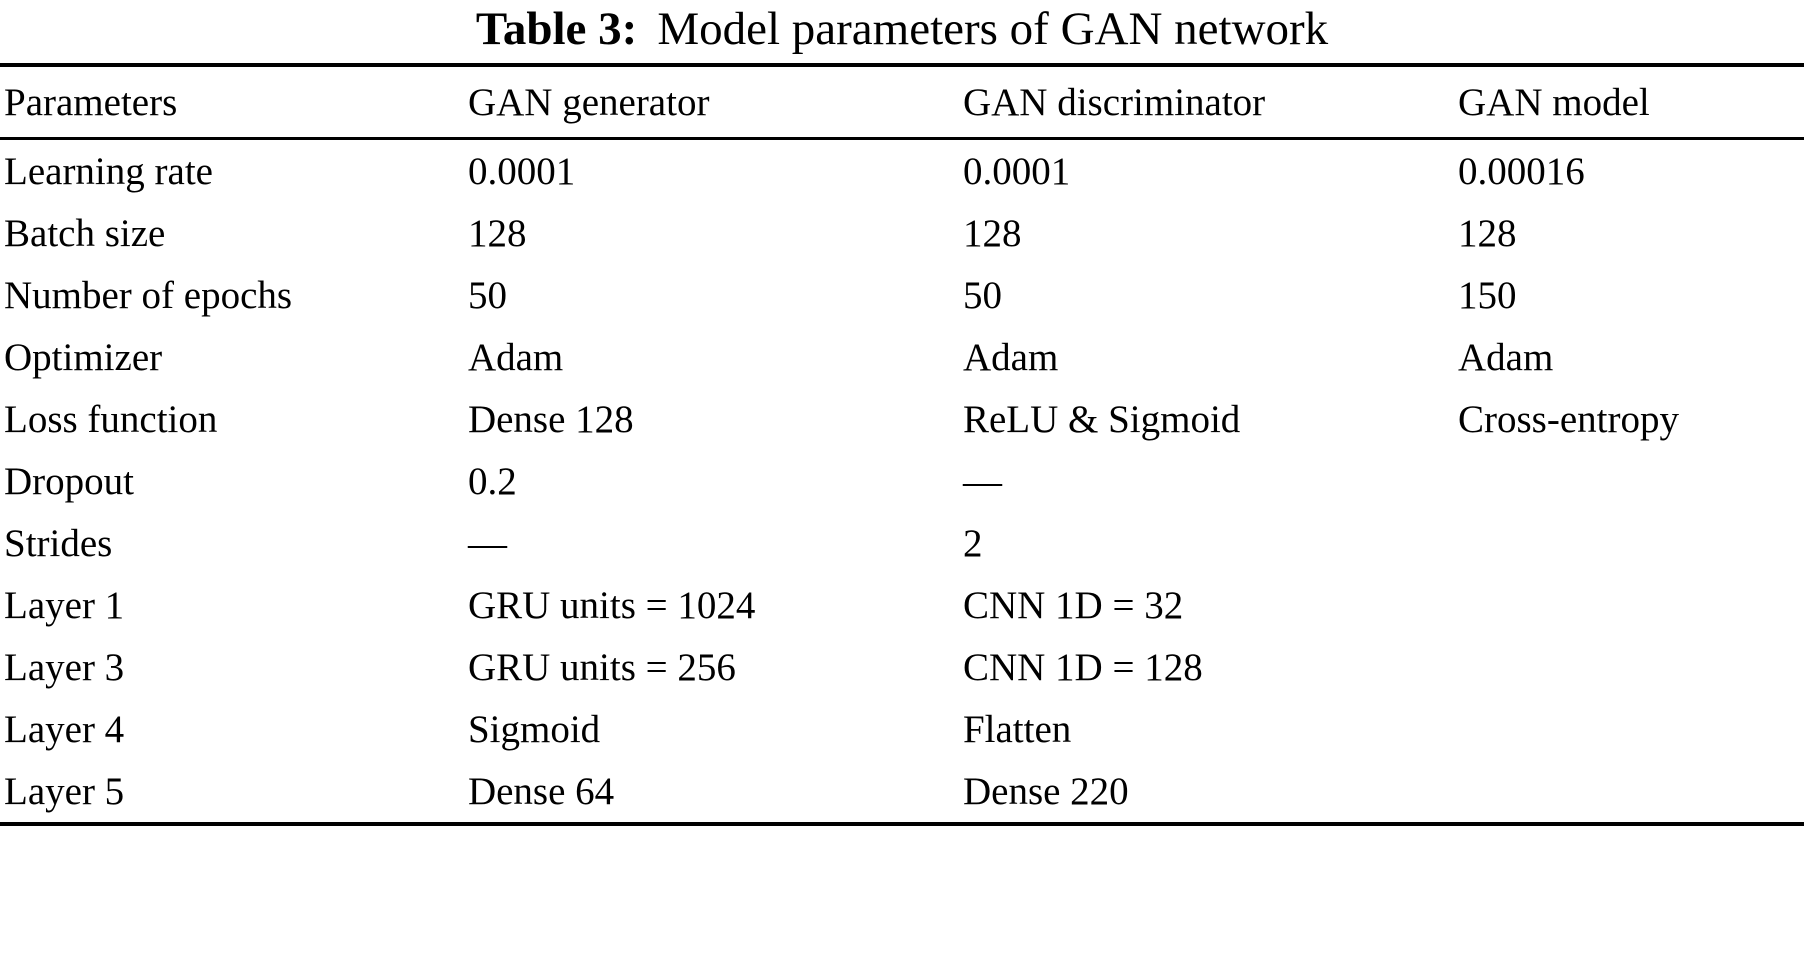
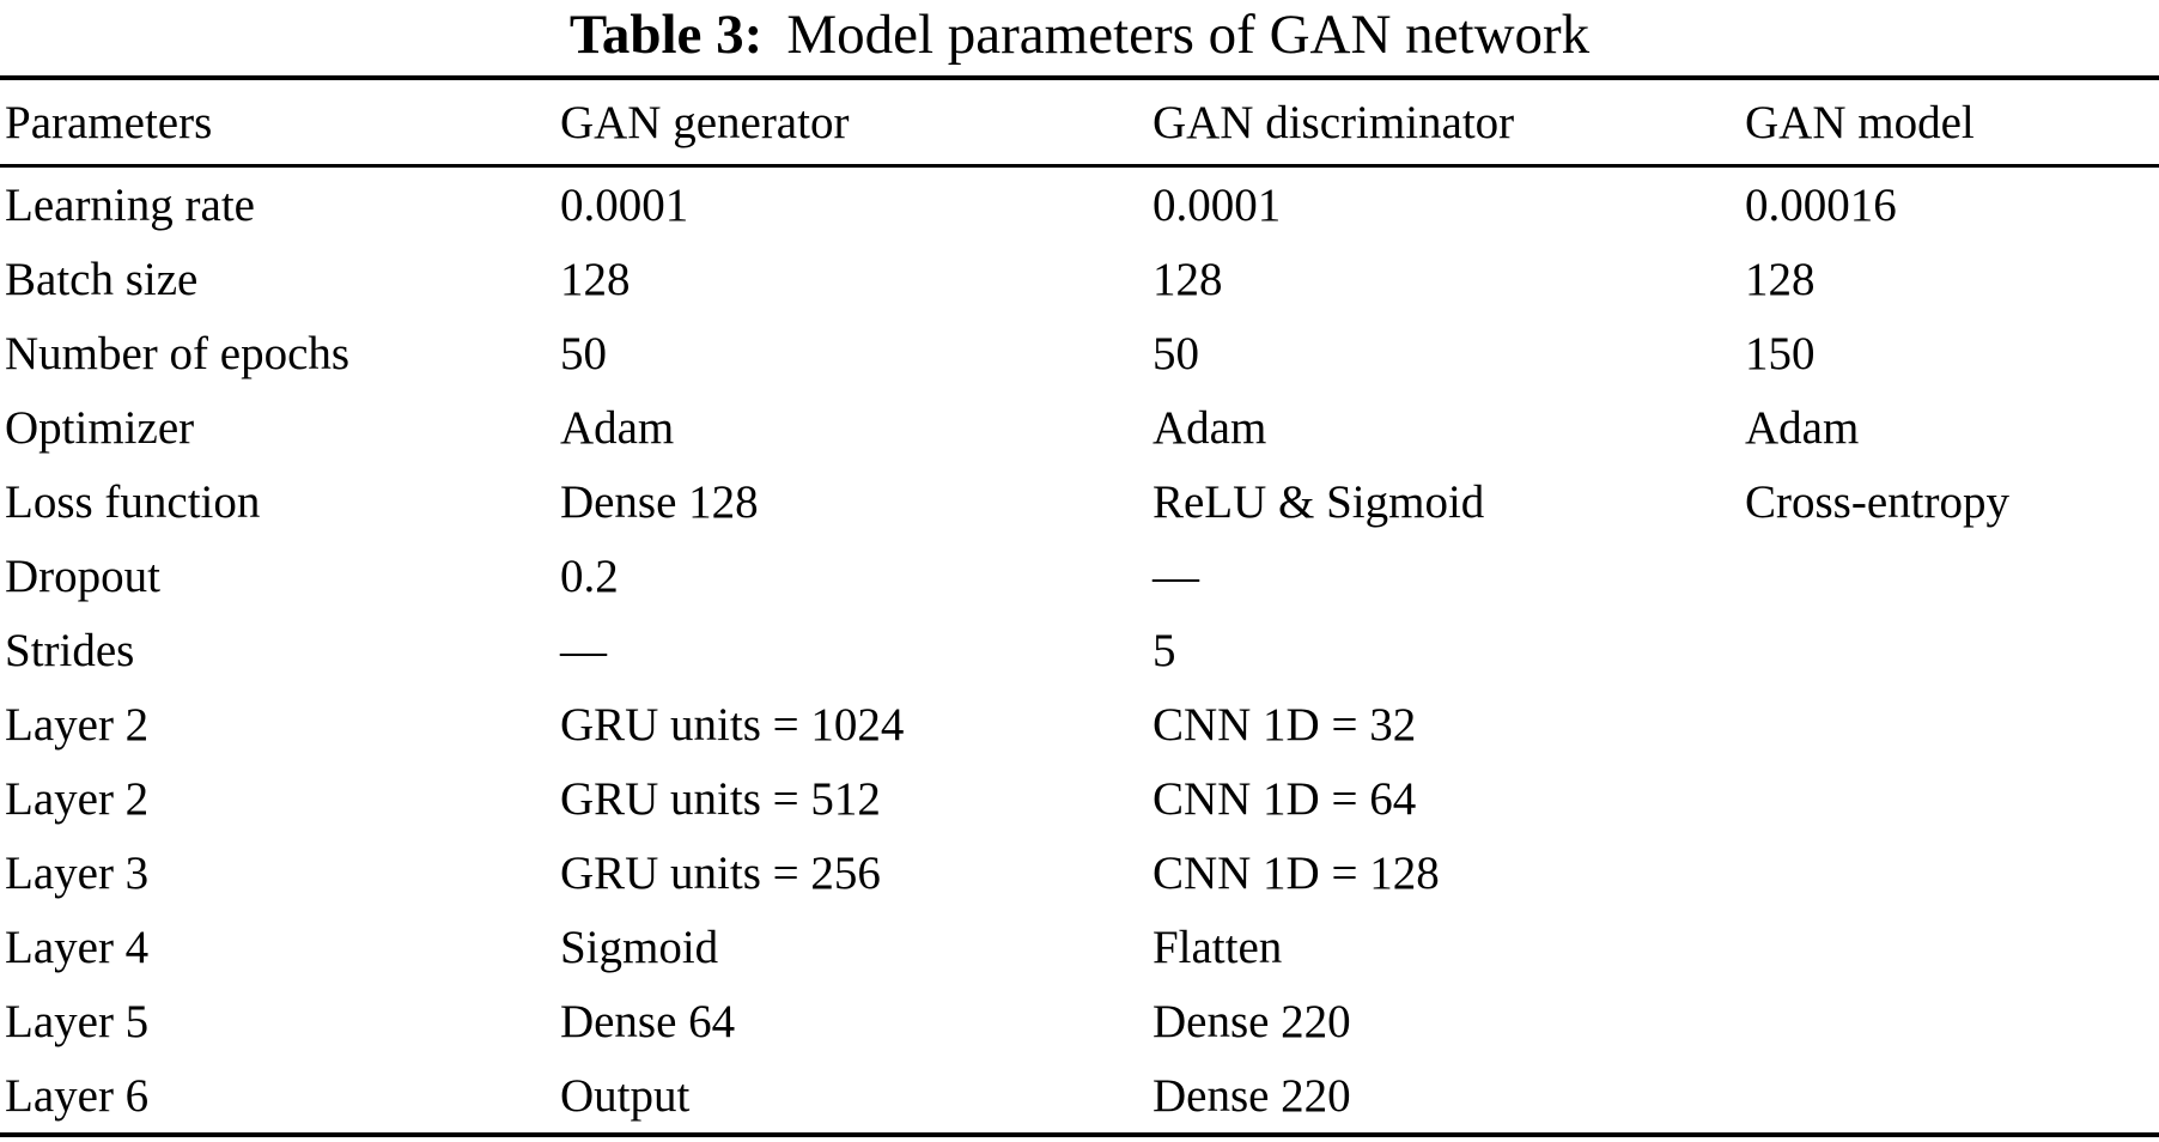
  Table 3: Model parameters of GAN network
  Parameters	GAN generator	GAN discriminator	GAN model
  Learning rate	0.0001	0.0001	0.00016
  Batch size	128	128	128
  Number of epochs	50	50	150
  Optimizer	Adam	Adam	Adam
  Loss function	Dense 128	ReLU & Sigmoid	Cross-entropy
  Dropout	0.2	—
- Strides	—	2
+ Strides	—	5
- Layer 1	GRU units = 1024	CNN 1D = 32
+ Layer 2	GRU units = 1024	CNN 1D = 32
+ Layer 2	GRU units = 512	CNN 1D = 64
  Layer 3	GRU units = 256	CNN 1D = 128
  Layer 4	Sigmoid	Flatten
  Layer 5	Dense 64	Dense 220
+ Layer 6	Output	Dense 220
